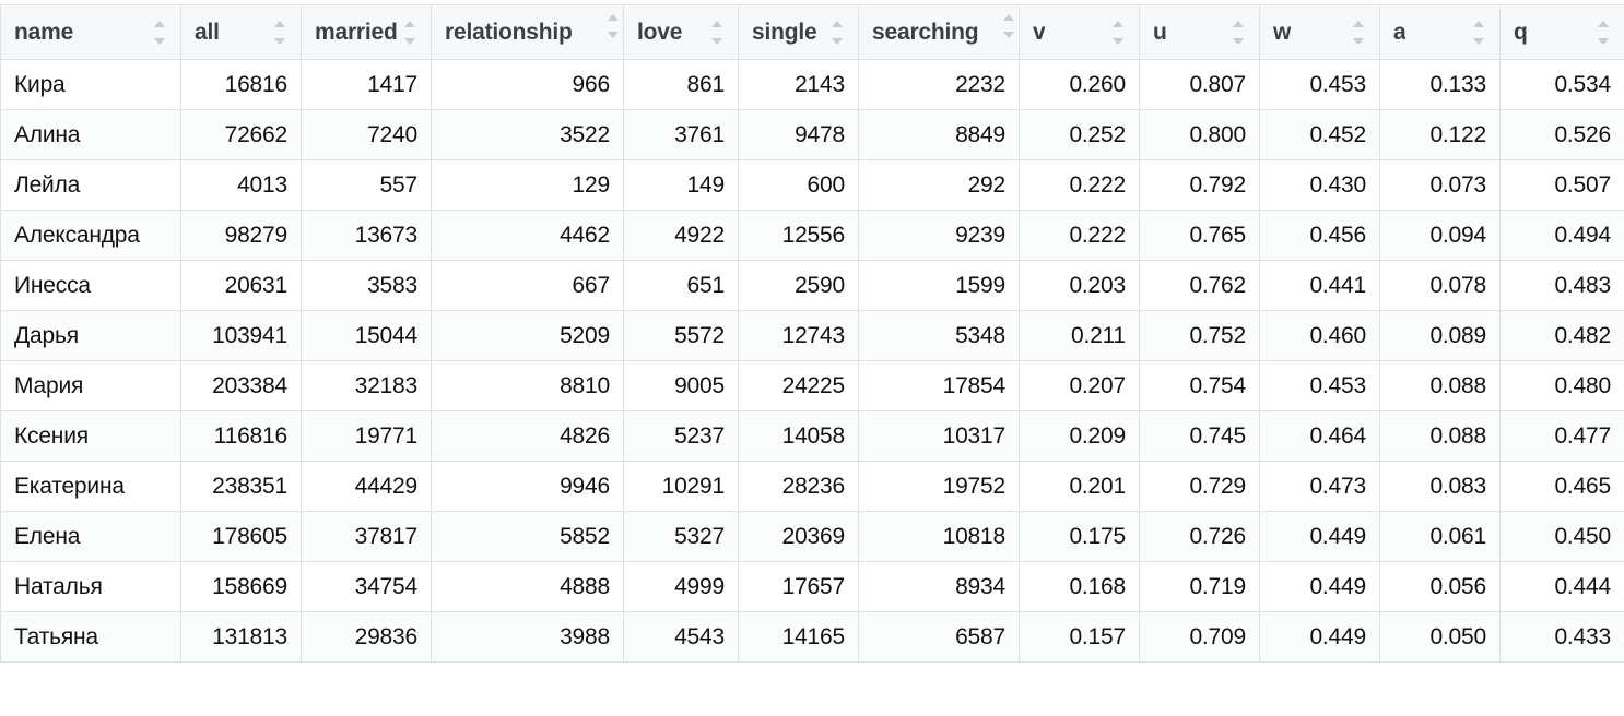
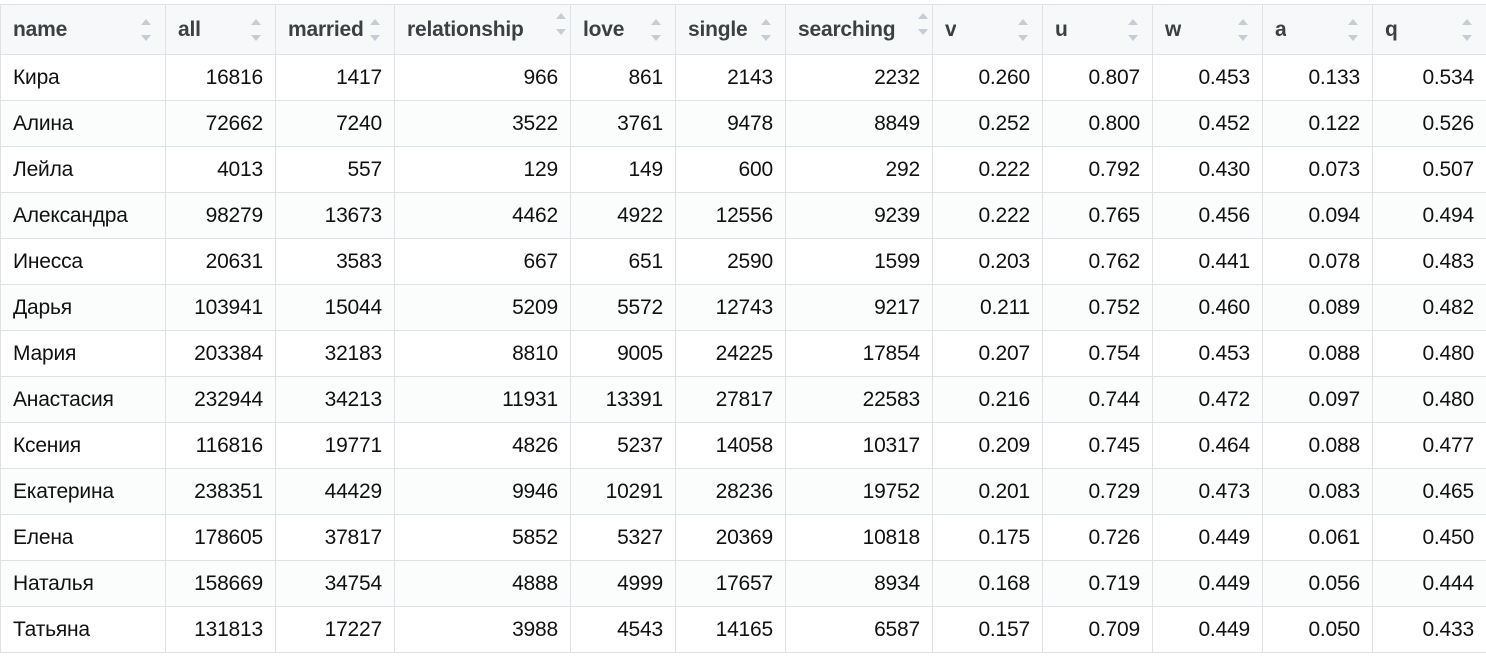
  name	all	married	relationship	love	single	searching	v	u	w	a	q
  Кира	16816	1417	966	861	2143	2232	0.260	0.807	0.453	0.133	0.534
  Алина	72662	7240	3522	3761	9478	8849	0.252	0.800	0.452	0.122	0.526
  Лейла	4013	557	129	149	600	292	0.222	0.792	0.430	0.073	0.507
  Александра	98279	13673	4462	4922	12556	9239	0.222	0.765	0.456	0.094	0.494
  Инесса	20631	3583	667	651	2590	1599	0.203	0.762	0.441	0.078	0.483
- Дарья	103941	15044	5209	5572	12743	5348	0.211	0.752	0.460	0.089	0.482
+ Дарья	103941	15044	5209	5572	12743	9217	0.211	0.752	0.460	0.089	0.482
  Мария	203384	32183	8810	9005	24225	17854	0.207	0.754	0.453	0.088	0.480
+ Анастасия	232944	34213	11931	13391	27817	22583	0.216	0.744	0.472	0.097	0.480
  Ксения	116816	19771	4826	5237	14058	10317	0.209	0.745	0.464	0.088	0.477
  Екатерина	238351	44429	9946	10291	28236	19752	0.201	0.729	0.473	0.083	0.465
  Елена	178605	37817	5852	5327	20369	10818	0.175	0.726	0.449	0.061	0.450
  Наталья	158669	34754	4888	4999	17657	8934	0.168	0.719	0.449	0.056	0.444
- Татьяна	131813	29836	3988	4543	14165	6587	0.157	0.709	0.449	0.050	0.433
+ Татьяна	131813	17227	3988	4543	14165	6587	0.157	0.709	0.449	0.050	0.433
